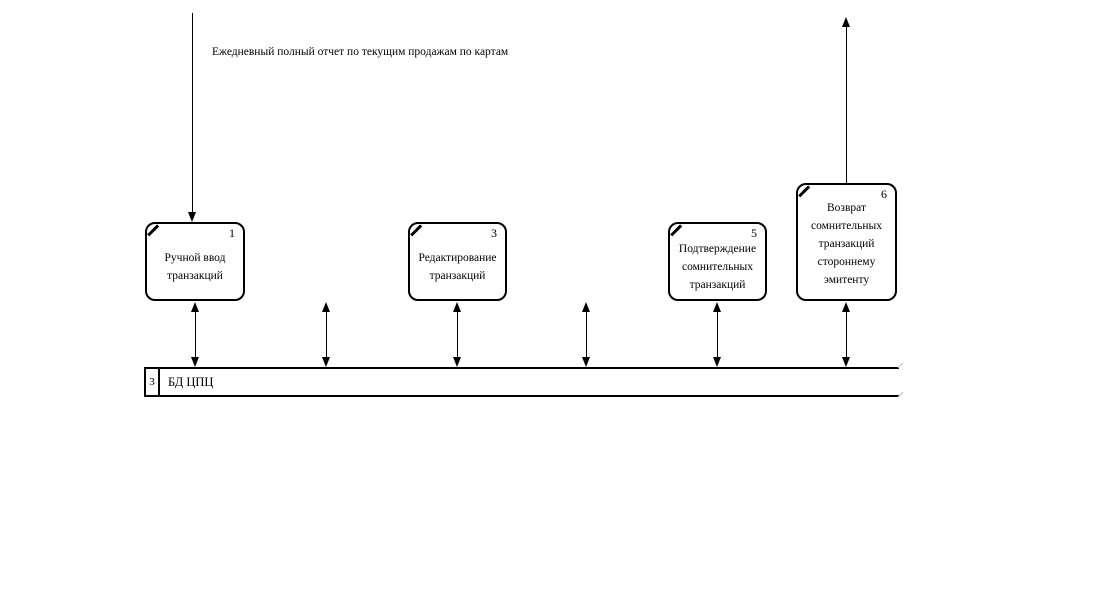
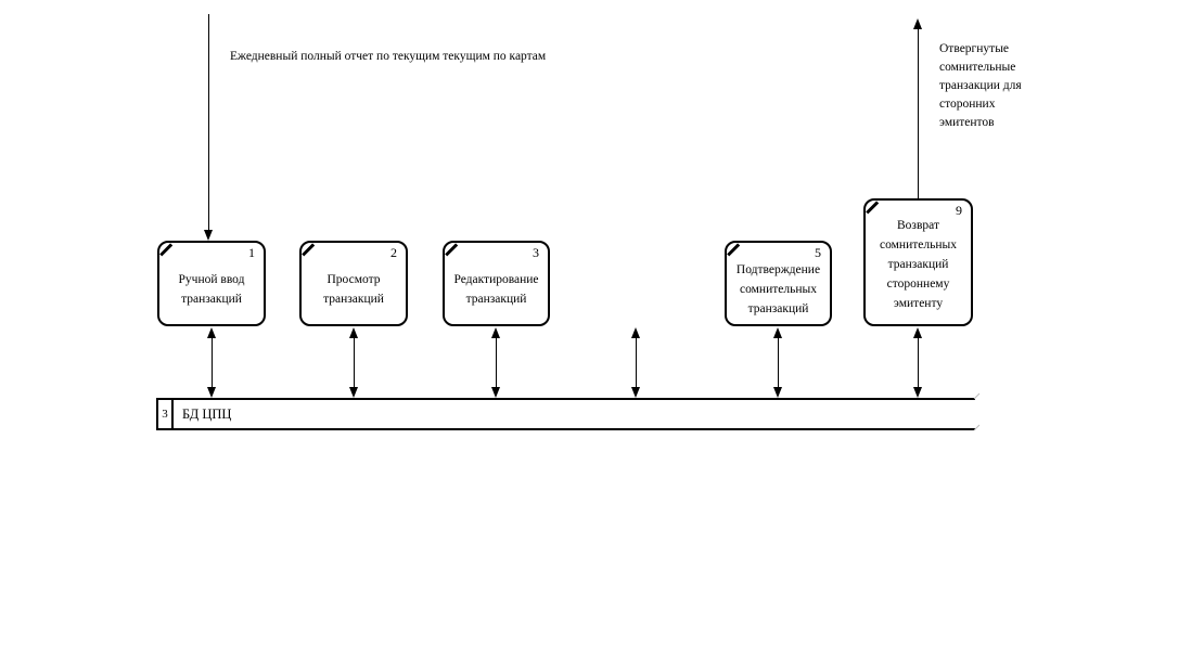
- Ежедневный полный отчет по текущим продажам по картам
+ Ежедневный полный отчет по текущим текущим по картам
+ Отвергнутые сомнительные транзакции для сторонних эмитентов
  1
  Ручной ввод транзакций
+ 2
+ Просмотр транзакций
  3
  Редактирование транзакций
  5
  Подтверждение сомнительных транзакций
- 6
+ 9
  Возврат сомнительных транзакций стороннему эмитенту
  3
  БД ЦПЦ
